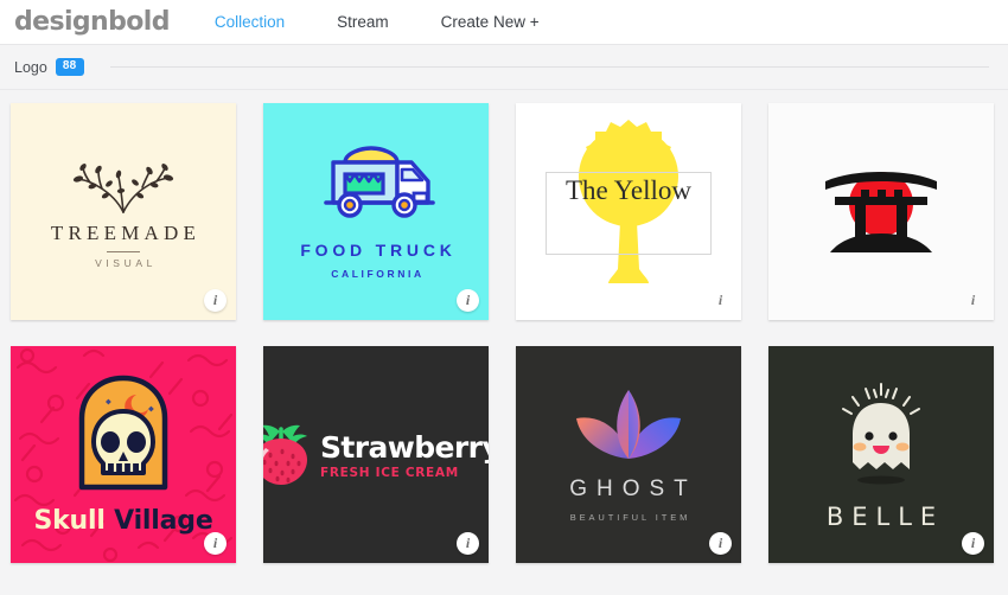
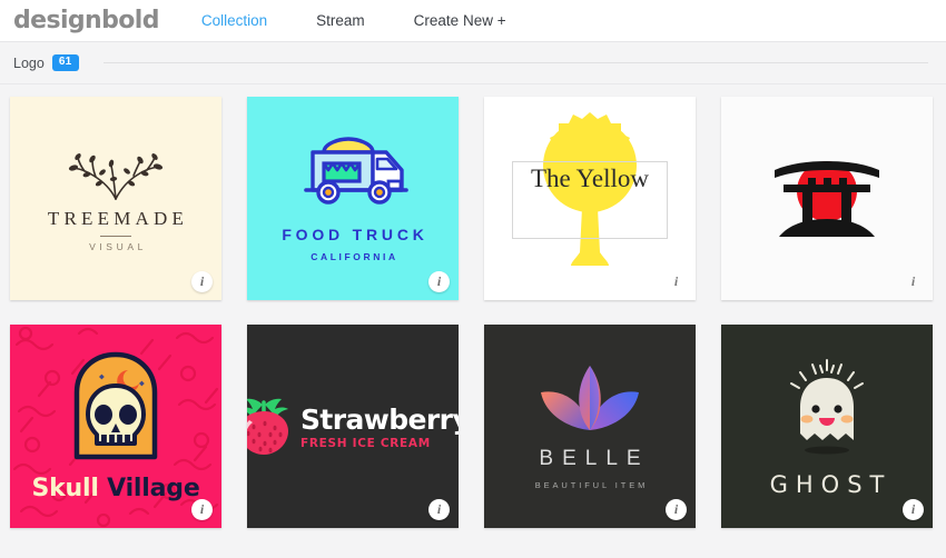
  designbold
  Collection
  Stream
  Create New +
  Logo
- 88
+ 61
  TREEMADE
  VISUAL
  i
  FOOD TRUCK
  CALIFORNIA
  i
  The Yellow
  i
  i
  Skull Village
  i
  Strawberr
  FRESH ICE CREAM
  i
- GHOST
+ BELLE
  BEAUTIFUL ITEM
  i
- BELLE
+ GHOST
  i
